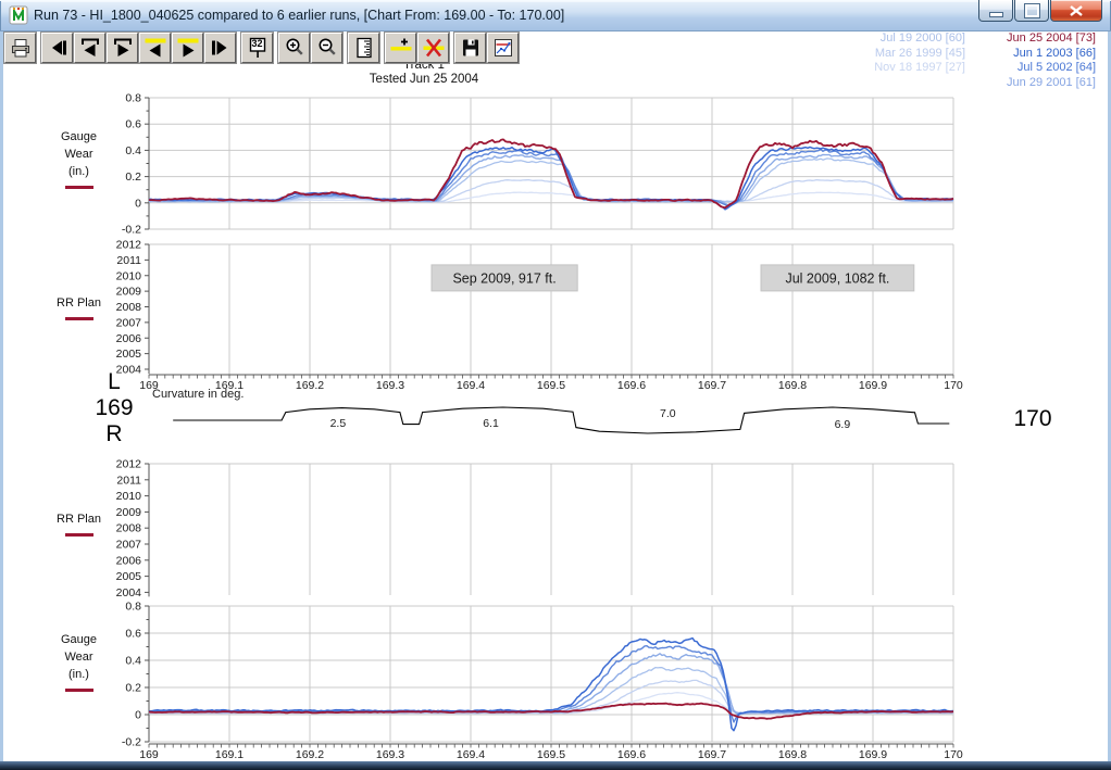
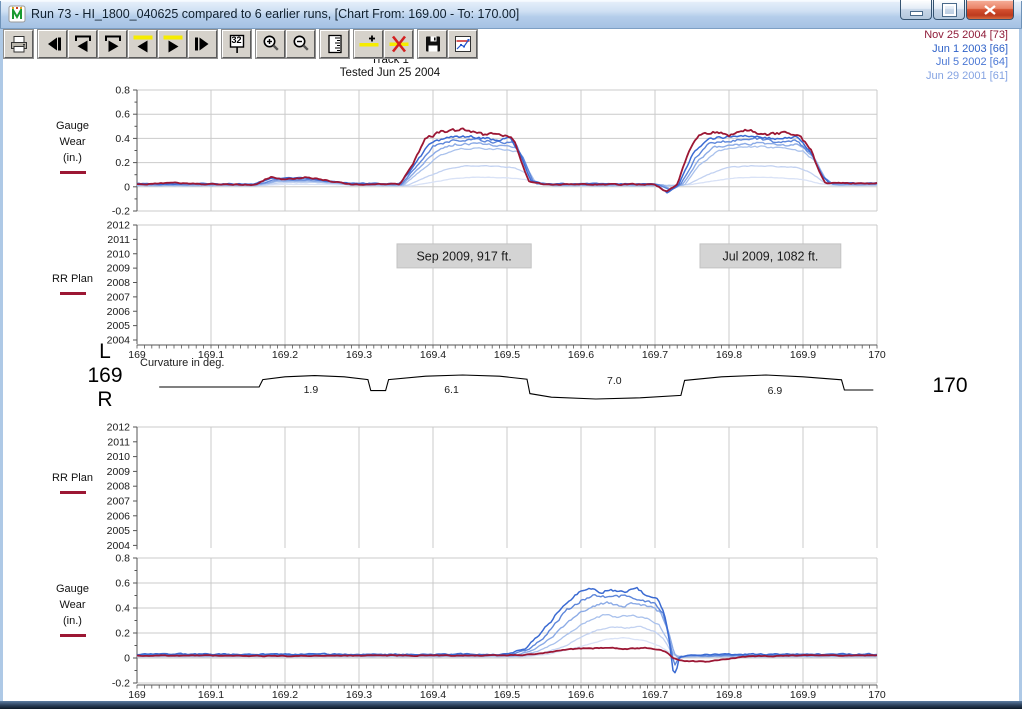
  0.8
  0.6
  0.4
  0.2
  0
  -0.2
  2012
  2011
  2010
  2009
  2008
  2007
  2006
  2005
  2004
  Sep 2009, 917 ft.
  Jul 2009, 1082 ft.
  169
  169.1
  169.2
  169.3
  169.4
  169.5
  169.6
  169.7
  169.8
  169.9
  170
  Curvature in deg.
- 2.5
+ 1.9
  6.1
  7.0
  6.9
  2012
  2011
  2010
  2009
  2008
  2007
  2006
  2005
  2004
  0.8
  0.6
  0.4
  0.2
  0
  -0.2
  169
  169.1
  169.2
  169.3
  169.4
  169.5
  169.6
  169.7
  169.8
  169.9
  170
  Track 1
  Tested Jun 25 2004
- Jul 19 2000 [60]
- Mar 26 1999 [45]
- Nov 18 1997 [27]
- Jun 25 2004 [73]
+ Nov 25 2004 [73]
  Jun 1 2003 [66]
  Jul 5 2002 [64]
  Jun 29 2001 [61]
  Gauge
  Wear
  (in.)
  RR Plan
  L
  169
  R
  170
  RR Plan
  Gauge
  Wear
  (in.)
  32
  Run 73 - HI_1800_040625 compared to 6 earlier runs, [Chart From: 169.00 - To: 170.00]
